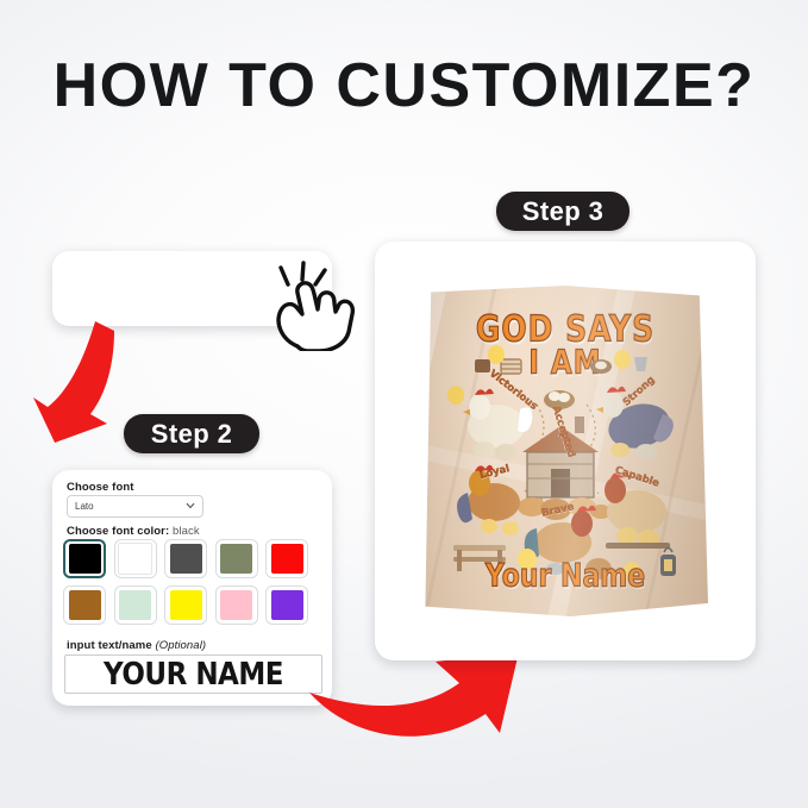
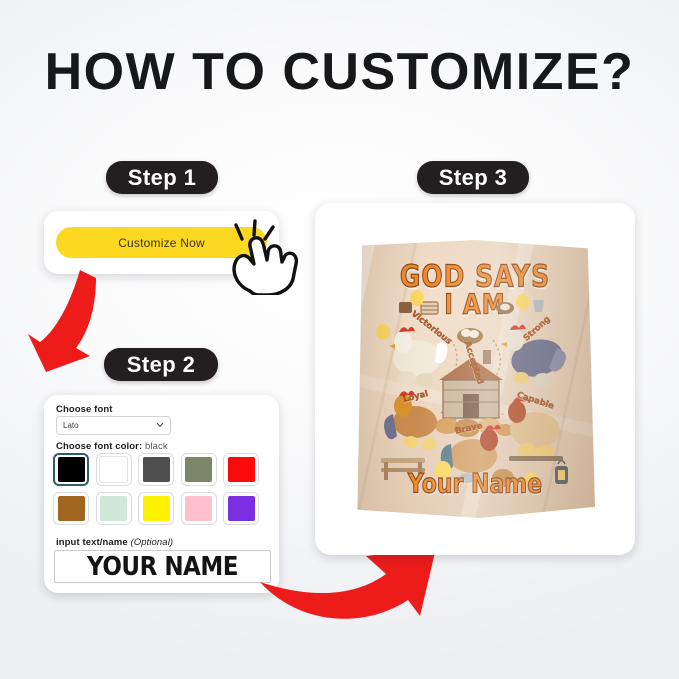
  HOW TO CUSTOMIZE?
+ Step 1
+ Customize Now
  Step 2
  Choose font
  Lato
  Choose font color: black
  input text/name (Optional)
  YOUR NAME
  Step 3
